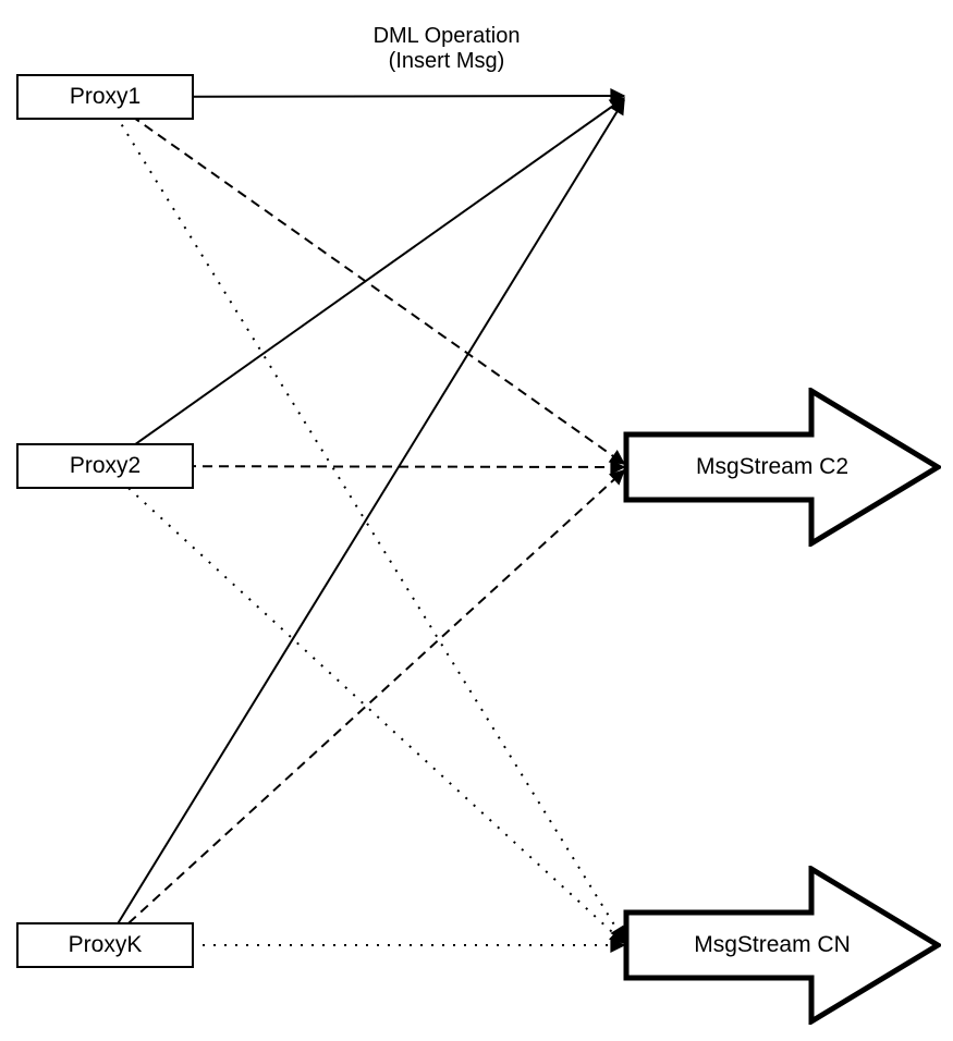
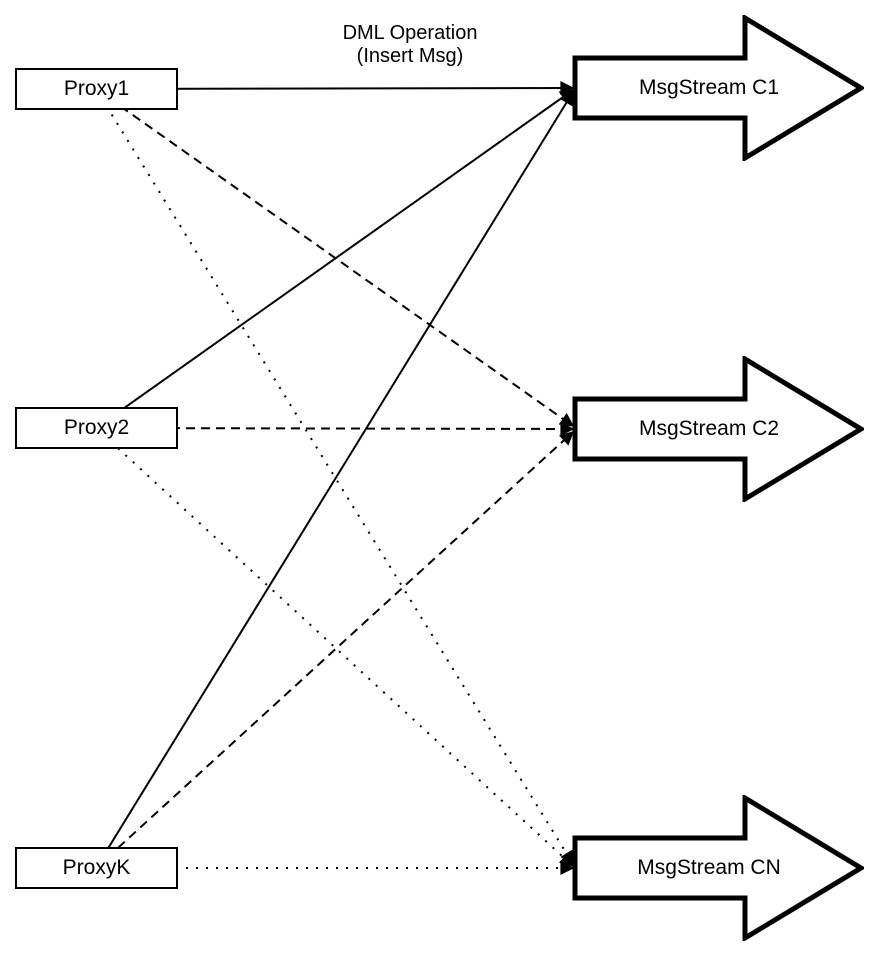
  DML Operation
  (Insert Msg)
  Proxy1
  Proxy2
  ProxyK
+ MsgStream C1
  MsgStream C2
  MsgStream CN
